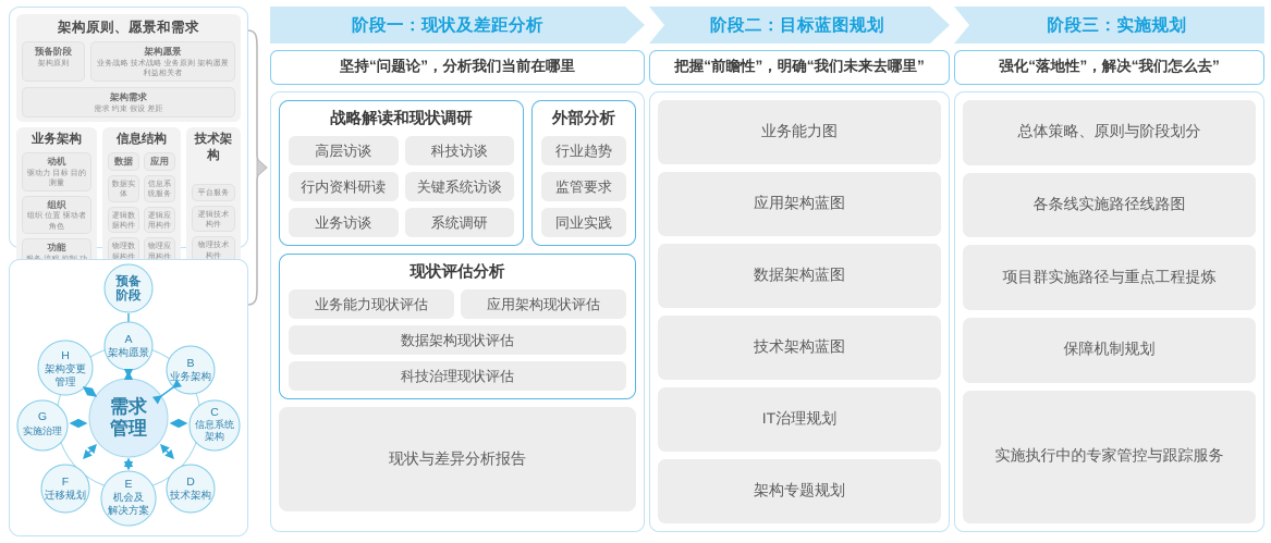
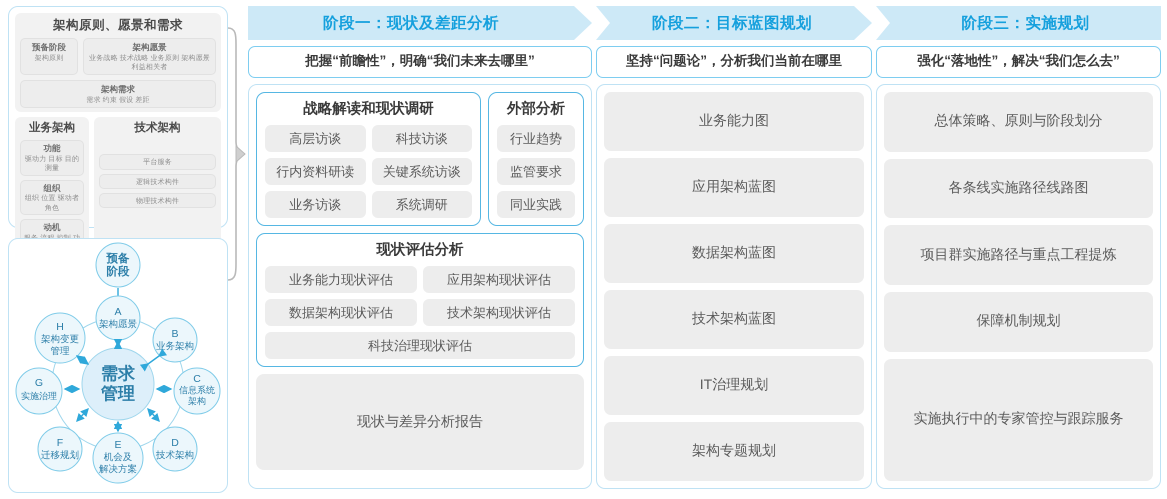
  架构原则、愿景和需求
  预备阶段
  架构原则
  架构愿景
  业务战略 技术战略 业务原则 架构愿景 利益相关者
  架构需求
  需求 约束 假设 差距
  业务架构
- 动机
+ 功能
  驱动力 目标 目的 测量
  组织
  组织 位置 驱动者 角色
- 功能
+ 动机
- 信息结构
- 数据
- 数据实体
- 逻辑数据构件
- 物理数据构件
- 应用
- 信息系统服务
- 逻辑应用构件
- 物理应用构件
  技术架构
  平台服务
  逻辑技术构件
  物理技术构件
  需求
  管理
  预备
  阶段
  A
  架构愿景
  B
  业务架构
  C
  信息系统
  架构
  D
  技术架构
  E
  机会及
  解决方案
  F
  迁移规划
  G
  实施治理
  H
  架构变更
  管理
  阶段一：现状及差距分析
- 坚持“问题论”，分析我们当前在哪里
+ 把握“前瞻性”，明确“我们未来去哪里”
  战略解读和现状调研
  高层访谈
  科技访谈
  行内资料研读
  关键系统访谈
  业务访谈
  系统调研
  外部分析
  行业趋势
  监管要求
  同业实践
  现状评估分析
  业务能力现状评估
  应用架构现状评估
  数据架构现状评估
+ 技术架构现状评估
  科技治理现状评估
  现状与差异分析报告
  阶段二：目标蓝图规划
- 把握“前瞻性”，明确“我们未来去哪里”
+ 坚持“问题论”，分析我们当前在哪里
  业务能力图
  应用架构蓝图
  数据架构蓝图
  技术架构蓝图
  IT治理规划
  架构专题规划
  阶段三：实施规划
  强化“落地性”，解决“我们怎么去”
  总体策略、原则与阶段划分
  各条线实施路径线路图
  项目群实施路径与重点工程提炼
  保障机制规划
  实施执行中的专家管控与跟踪服务
